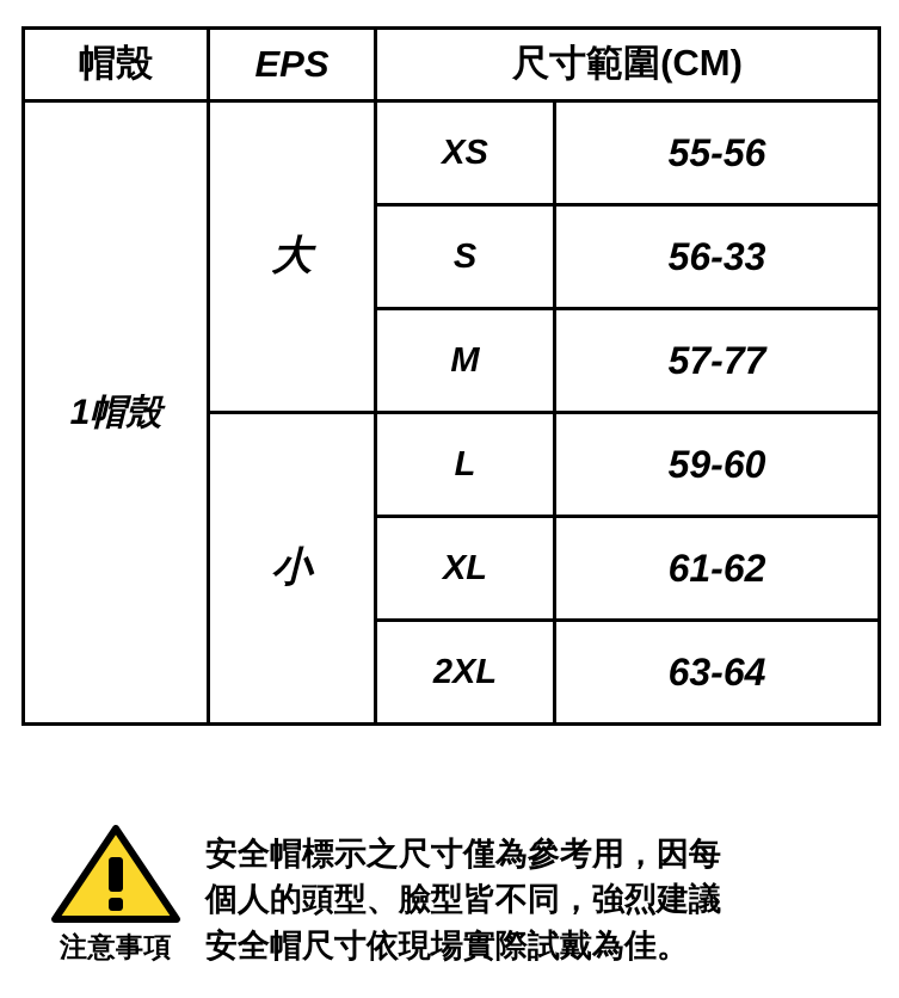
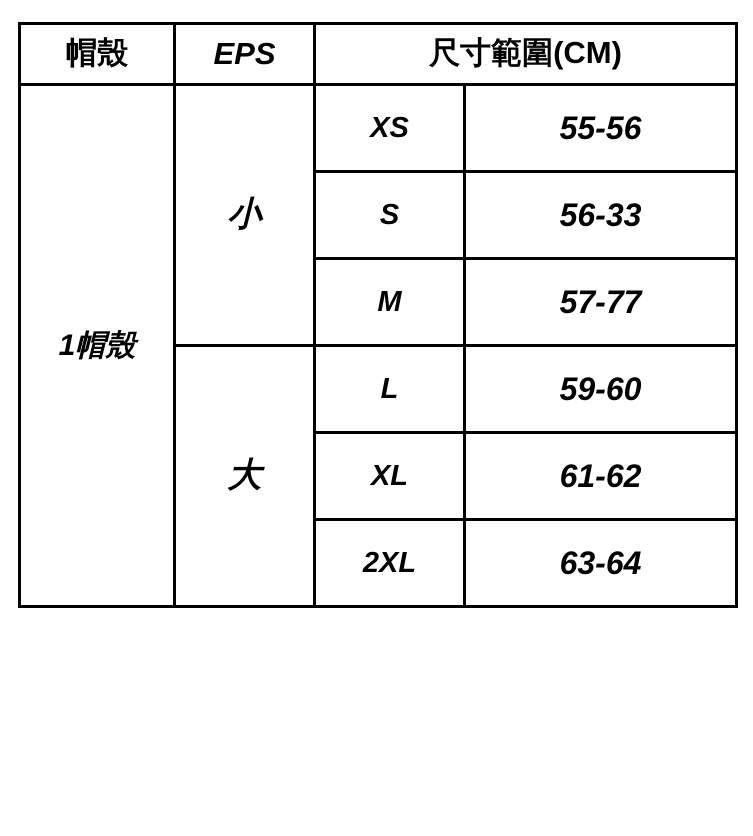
  帽殼	EPS	尺寸範圍(CM)
- 1帽殼	大	XS	55-56
+ 1帽殼	小	XS	55-56
  S	56-33
  M	57-77
- 小	L	59-60
+ 大	L	59-60
  XL	61-62
  2XL	63-64
- 注意事項
- 安全帽標示之尺寸僅為參考用，因每
- 個人的頭型、臉型皆不同，強烈建議
- 安全帽尺寸依現場實際試戴為佳。
